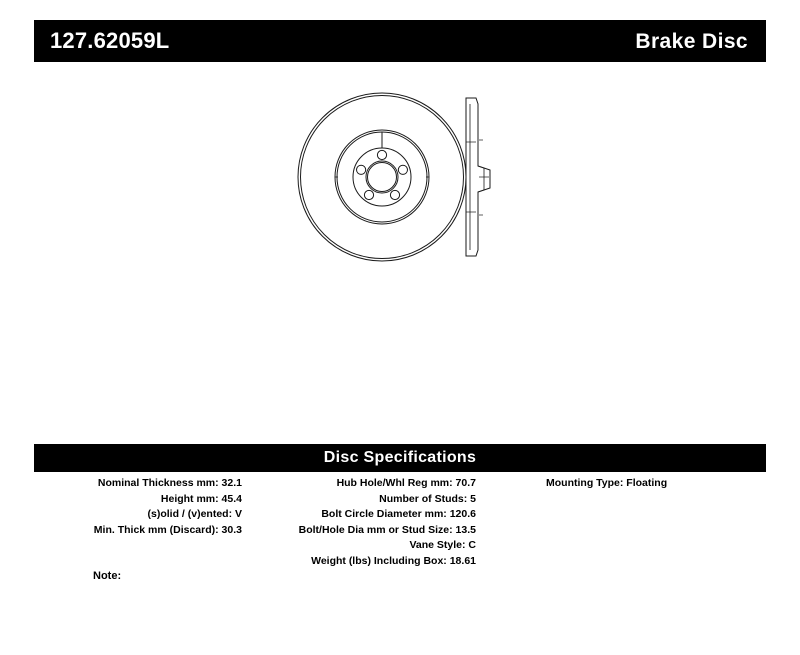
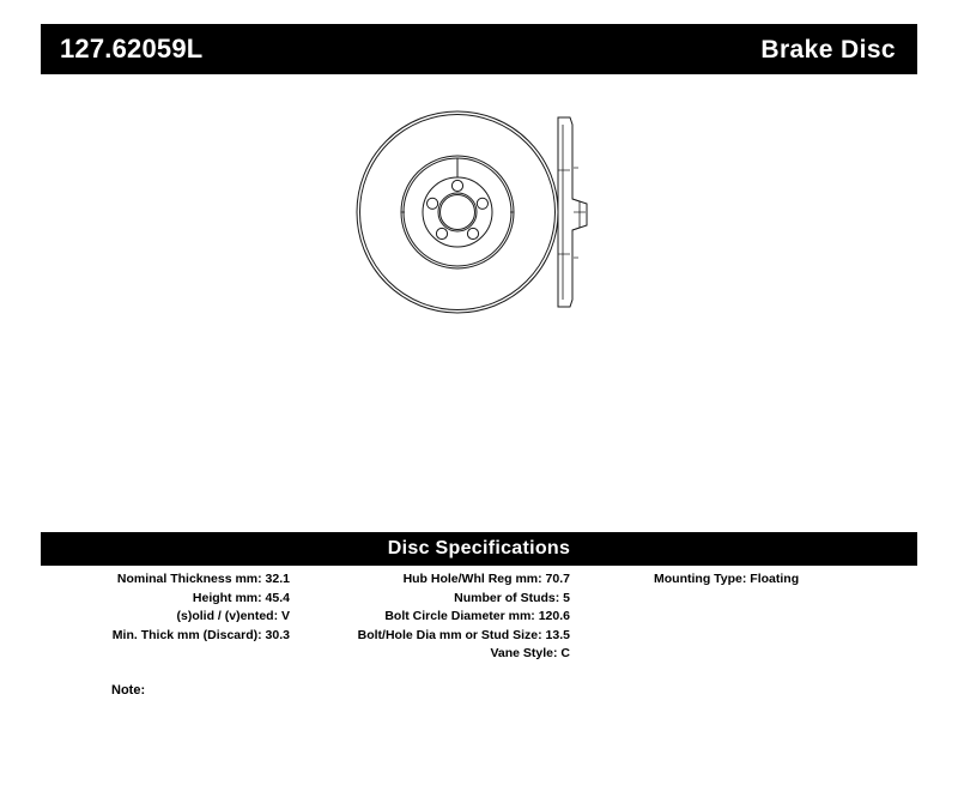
  127.62059L
  Brake Disc
  Disc Specifications
  Nominal Thickness mm: 32.1
  Height mm: 45.4
  (s)olid / (v)ented: V
  Min. Thick mm (Discard): 30.3
  Hub Hole/Whl Reg mm: 70.7
  Number of Studs: 5
  Bolt Circle Diameter mm: 120.6
  Bolt/Hole Dia mm or Stud Size: 13.5
  Vane Style: C
- Weight (lbs) Including Box: 18.61
  Mounting Type: Floating
  Note:
